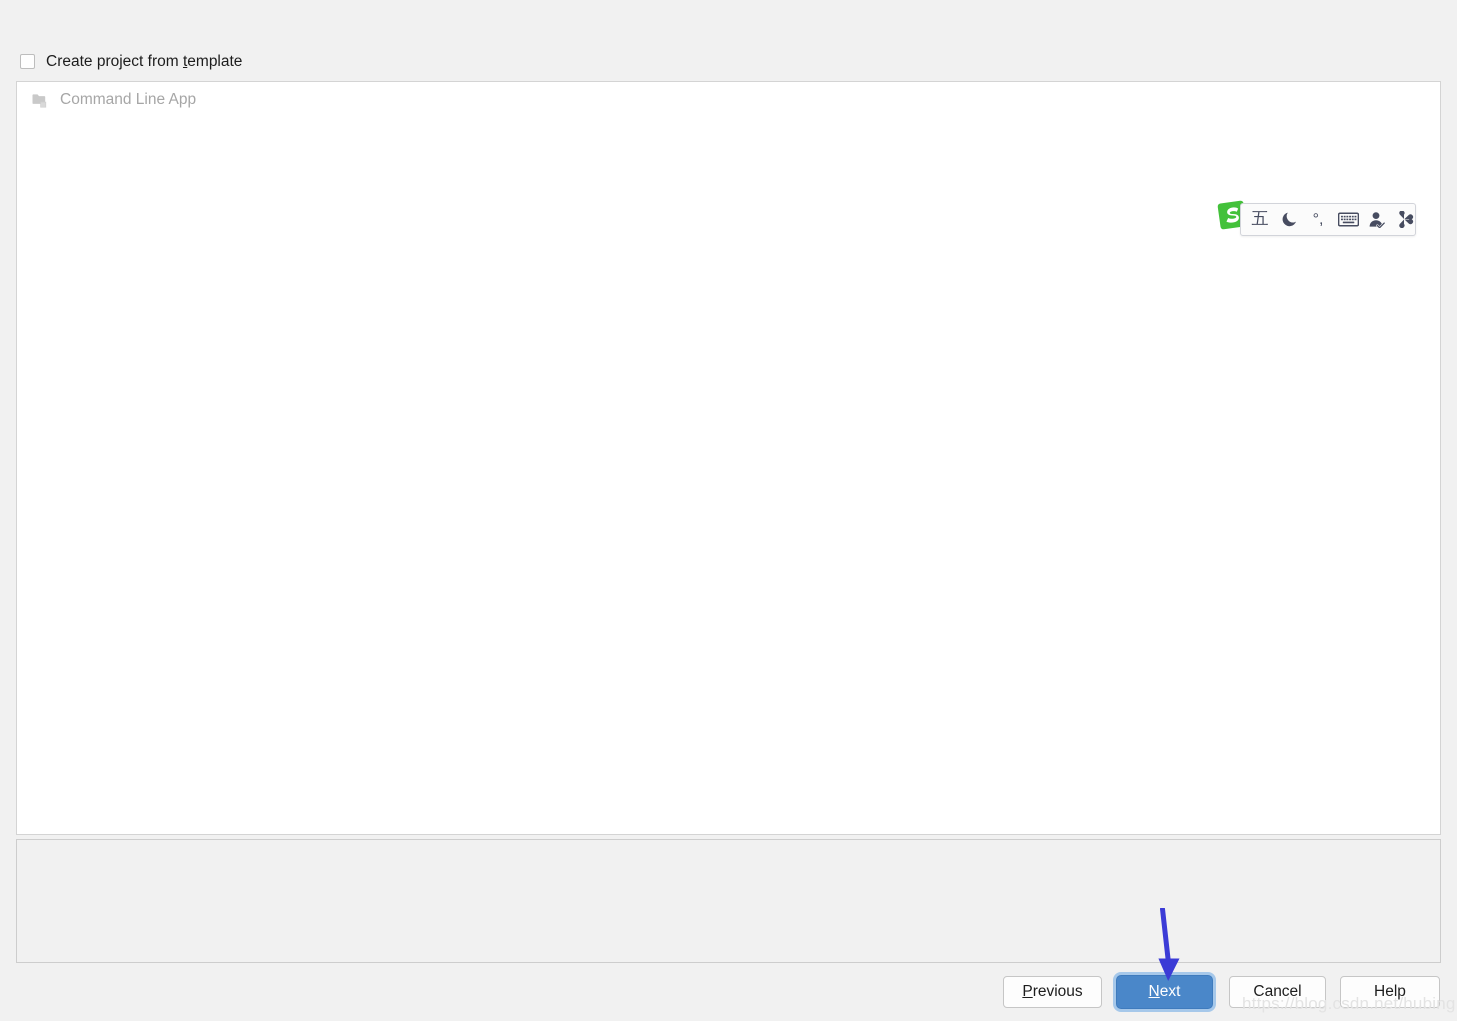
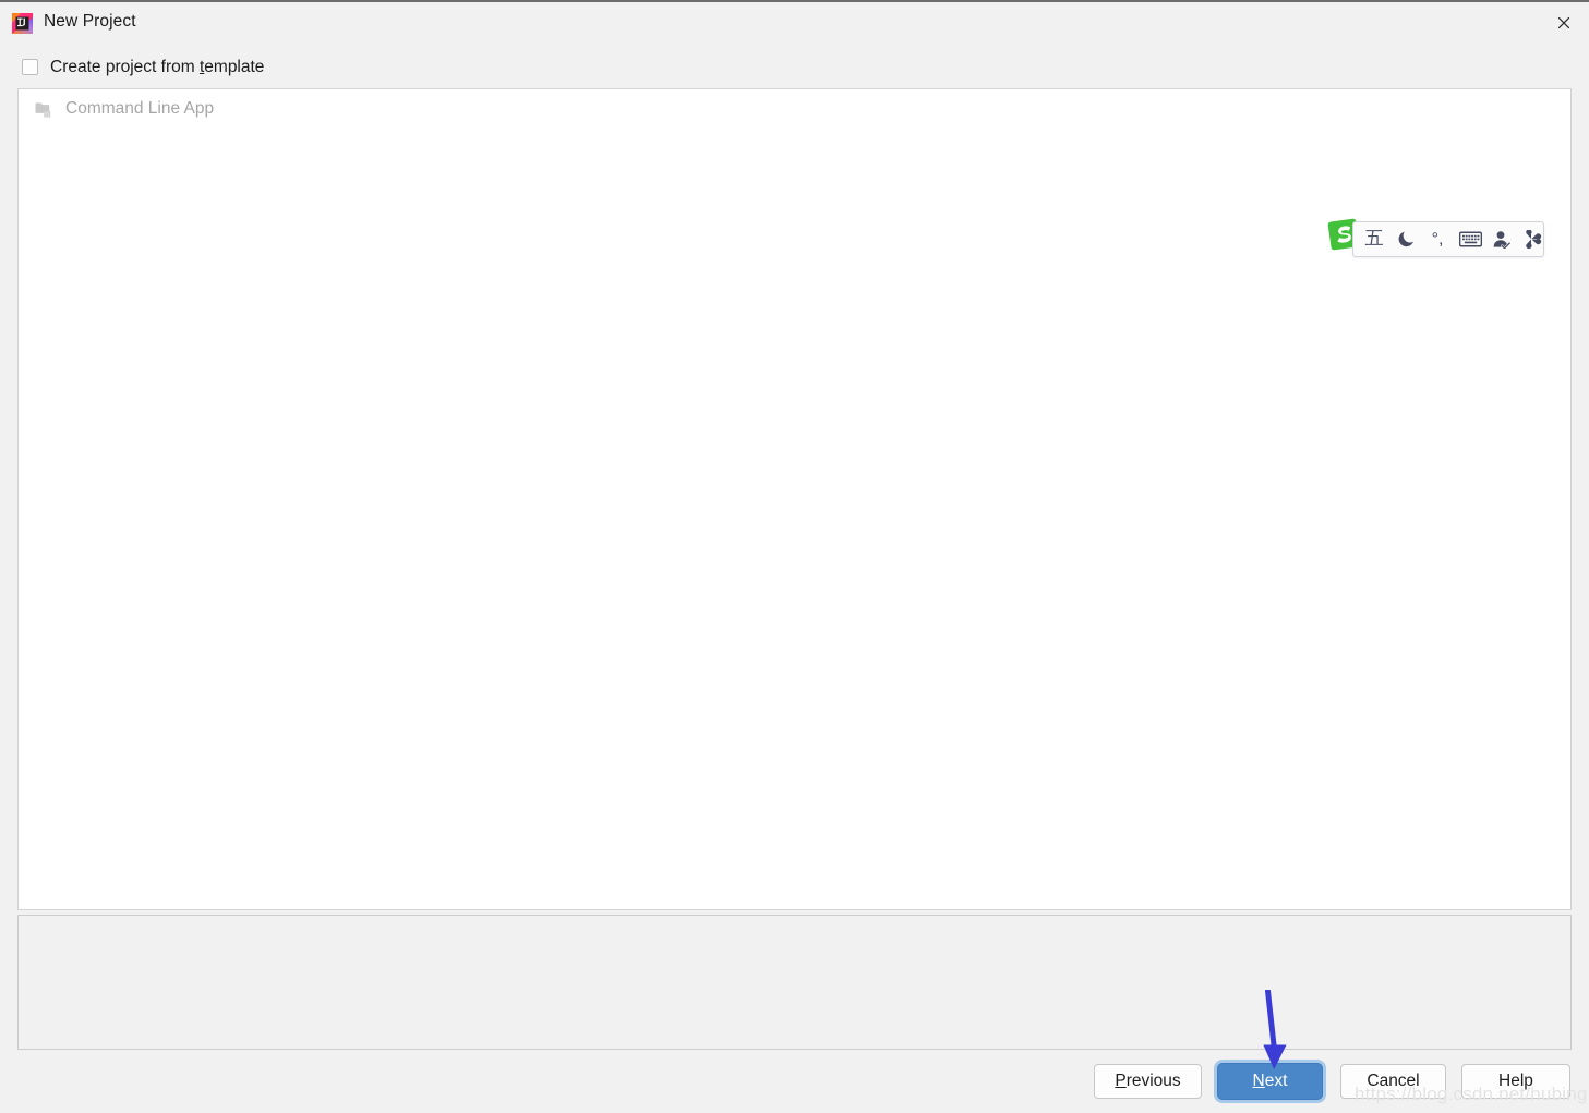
+ New Project
  Create project from template
  Command Line App
  五
  °,
  P
  revious
  N
  ext
  Cancel
  Help
  https://blog.csdn.net/hubing
